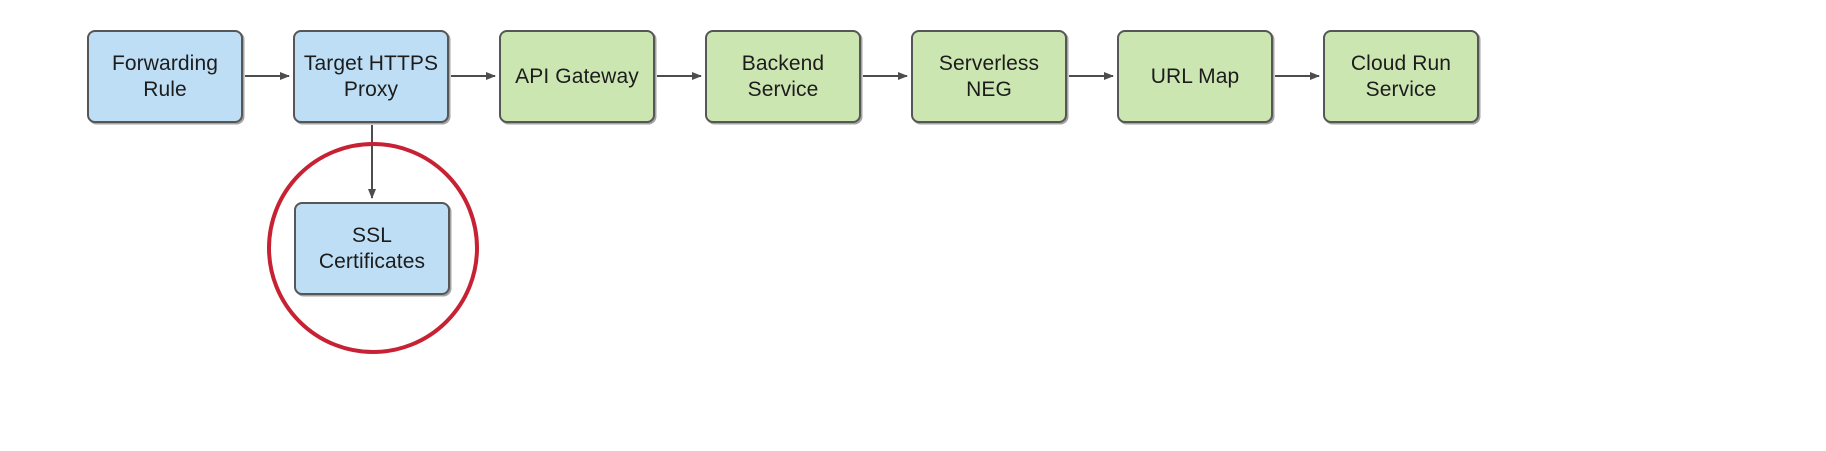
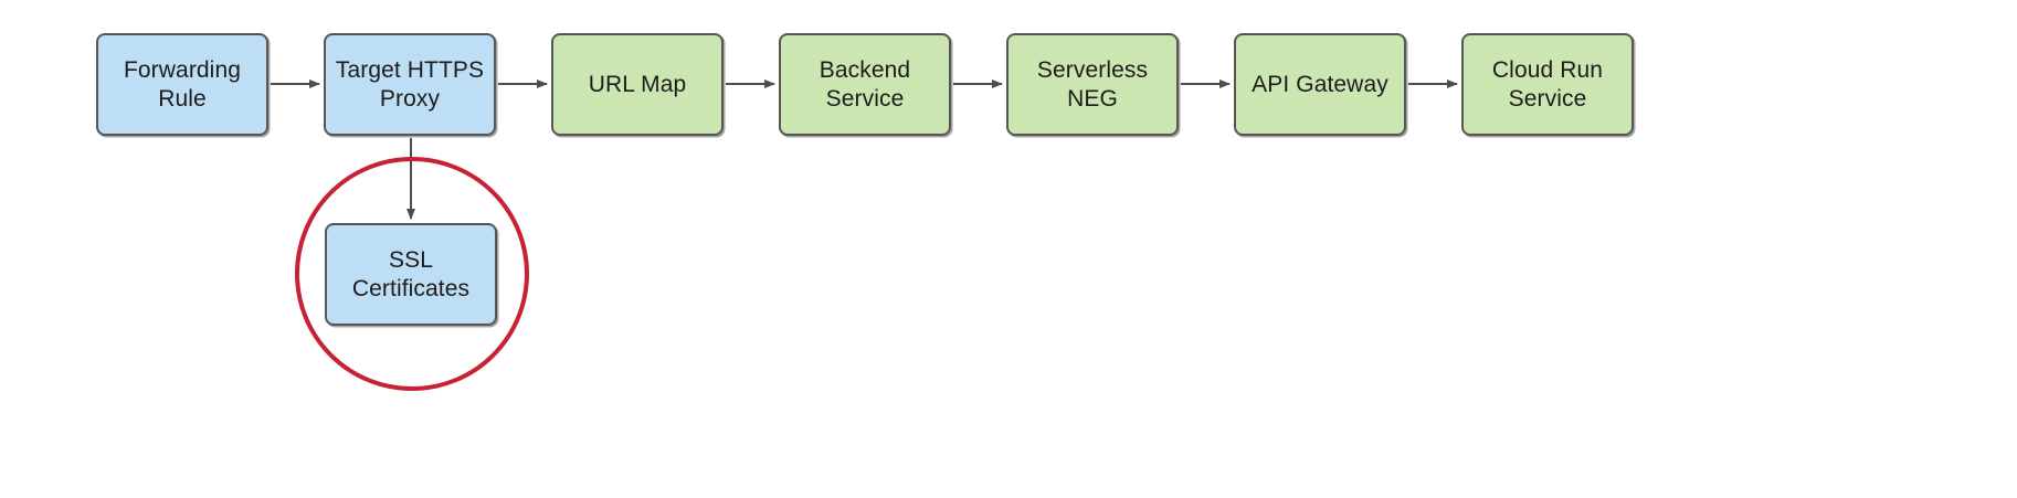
  Forwarding Rule
  Target HTTPS
  Proxy
- API Gateway
+ URL Map
  Backend Service
  Serverless NEG
- URL Map
+ API Gateway
  Cloud Run
  Service
  SSL Certificates
